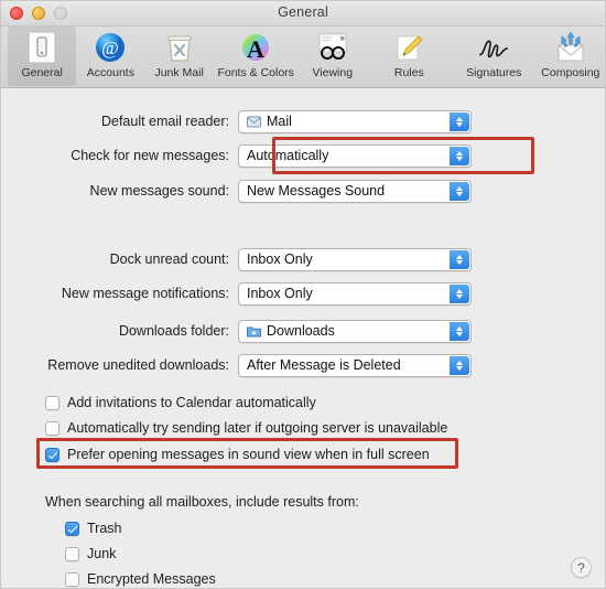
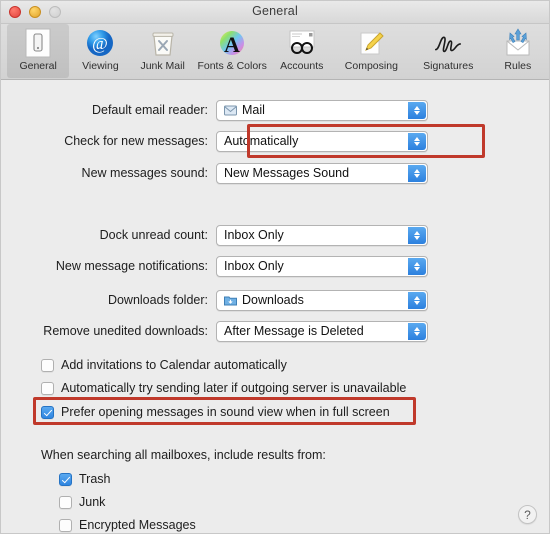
  General
  General
  @
- Accounts
+ Viewing
  Junk Mail
  A
  Fonts & Colors
- Viewing
+ Accounts
- Rules
+ Composing
  Signatures
- Composing
+ Rules
  Default email reader:
  Mail
  Check for new messages:
  Automatically
  New messages sound:
  New Messages Sound
  Dock unread count:
  Inbox Only
  New message notifications:
  Inbox Only
  Downloads folder:
  Downloads
  Remove unedited downloads:
  After Message is Deleted
  Add invitations to Calendar automatically
  Automatically try sending later if outgoing server is unavailable
  Prefer opening messages in sound view when in full screen
  When searching all mailboxes, include results from:
  Trash
  Junk
  Encrypted Messages
  ?
